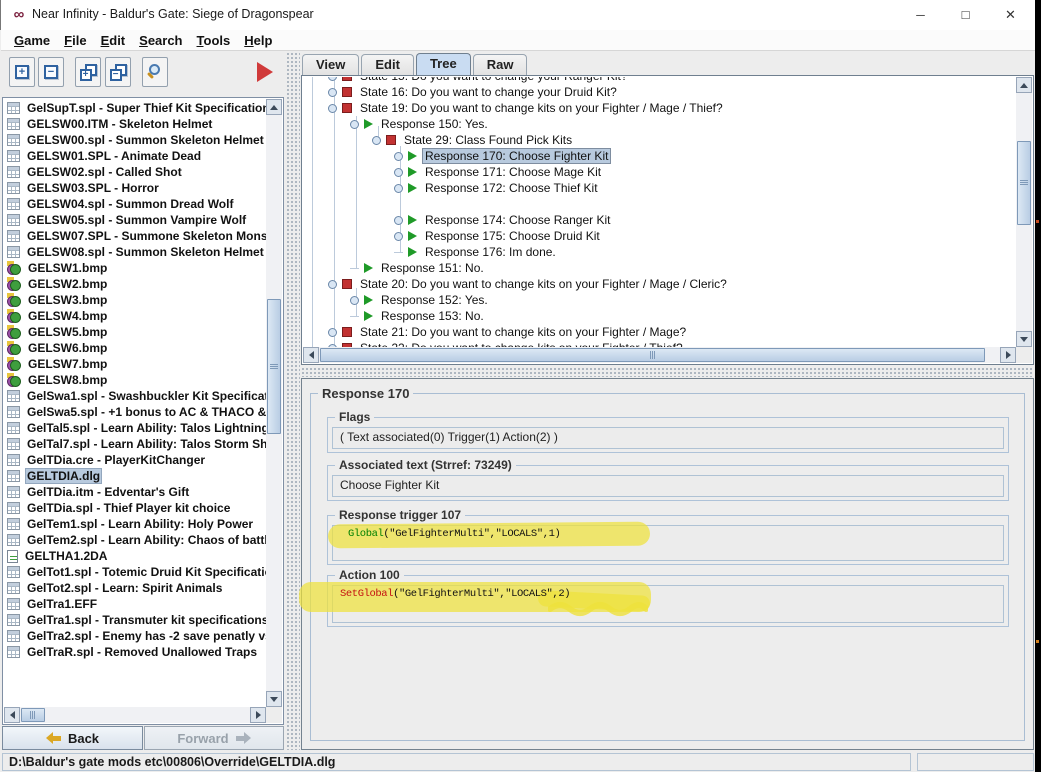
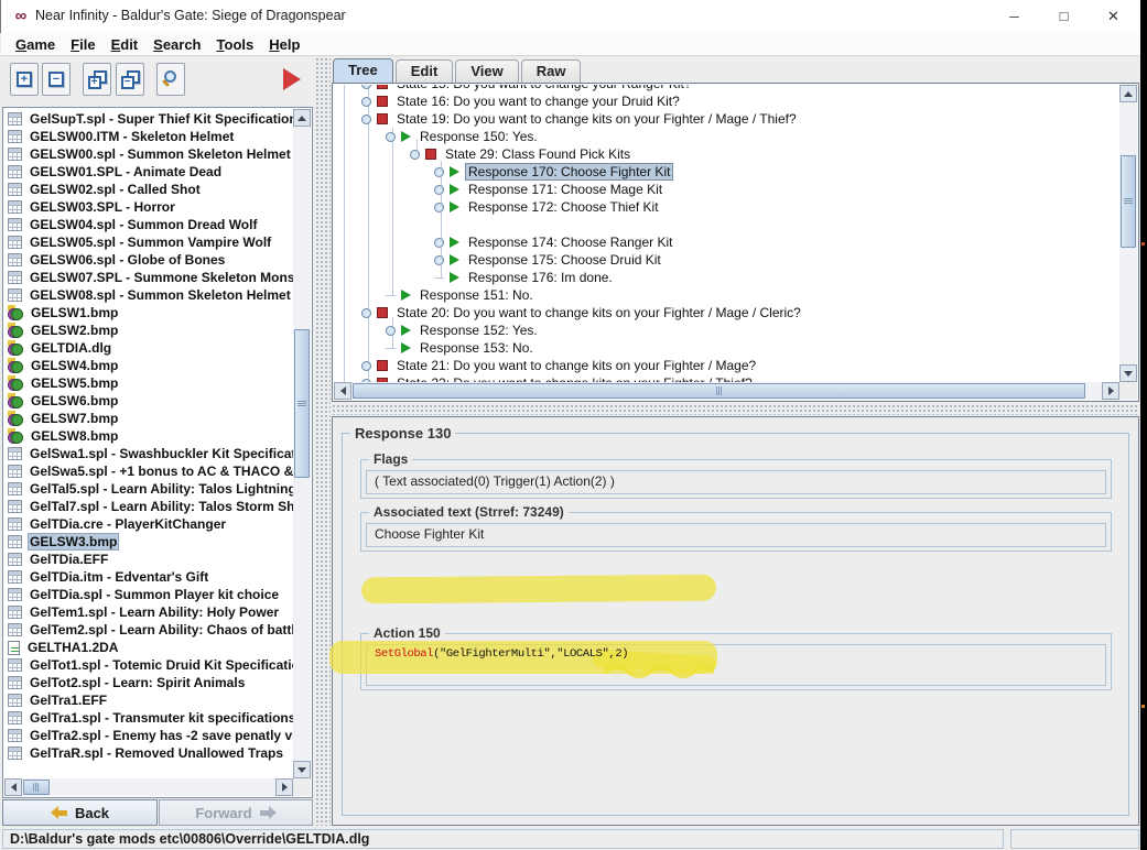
  ∞
  Near Infinity - Baldur's Gate: Siege of Dragonspear
  ─
  □
  ✕
  Game
  File
  Edit
  Search
  Tools
  Help
  +
  −
  +
  −
  GelSupT.spl - Super Thief Kit Specificatio
  GELSW00.ITM - Skeleton Helmet
  GELSW00.spl - Summon Skeleton Helmet
  GELSW01.SPL - Animate Dead
  GELSW02.spl - Called Shot
  GELSW03.SPL - Horror
  GELSW04.spl - Summon Dread Wolf
  GELSW05.spl - Summon Vampire Wolf
+ GELSW06.spl - Globe of Bones
  GELSW07.SPL - Summone Skeleton Mons
  GELSW08.spl - Summon Skeleton Helmet
  GELSW1.bmp
  GELSW2.bmp
- GELSW3.bmp
+ GELTDIA.dlg
  GELSW4.bmp
  GELSW5.bmp
  GELSW6.bmp
  GELSW7.bmp
  GELSW8.bmp
  GelSwa1.spl - Swashbuckler Kit Specifica
  GelSwa5.spl - +1 bonus to AC & THACO &
  GelTal5.spl - Learn Ability: Talos Lightnin
  GelTal7.spl - Learn Ability: Talos Storm Sh
  GelTDia.cre - PlayerKitChanger
- GELTDIA.dlg
+ GELSW3.bmp
+ GelTDia.EFF
  GelTDia.itm - Edventar's Gift
- GelTDia.spl - Thief Player kit choice
+ GelTDia.spl - Summon Player kit choice
  GelTem1.spl - Learn Ability: Holy Power
  GelTem2.spl - Learn Ability: Chaos of batt
  GELTHA1.2DA
  GelTot1.spl - Totemic Druid Kit Specificati
  GelTot2.spl - Learn: Spirit Animals
  GelTra1.EFF
  GelTra1.spl - Transmuter kit specification
  GelTra2.spl - Enemy has -2 save penatly v
  GelTraR.spl - Removed Unallowed Traps
  Back
  Forward
- View
+ Tree
  Edit
- Tree
+ View
  Raw
  State 16: Do you want to change your Druid Kit?
  State 19: Do you want to change kits on your Fighter / Mage / Thief?
  Response 150: Yes.
  State 29: Class Found Pick Kits
  Response 170: Choose Fighter Kit
  Response 171: Choose Mage Kit
  Response 172: Choose Thief Kit
  Response 174: Choose Ranger Kit
  Response 175: Choose Druid Kit
  Response 176: Im done.
  Response 151: No.
  State 20: Do you want to change kits on your Fighter / Mage / Cleric?
  Response 152: Yes.
  Response 153: No.
  State 21: Do you want to change kits on your Fighter / Mage?
- Response 170
+ Response 130
  Flags
  ( Text associated(0) Trigger(1) Action(2) )
  Associated text (Strref: 73249)
  Choose Fighter Kit
- Response trigger 107
- Global("GelFighterMulti","LOCALS",1)
- Action 100
+ Action 150
  SetGlobal("GelFighterMulti","LOCALS",2)
  D:\Baldur's gate mods etc\00806\Override\GELTDIA.dlg
